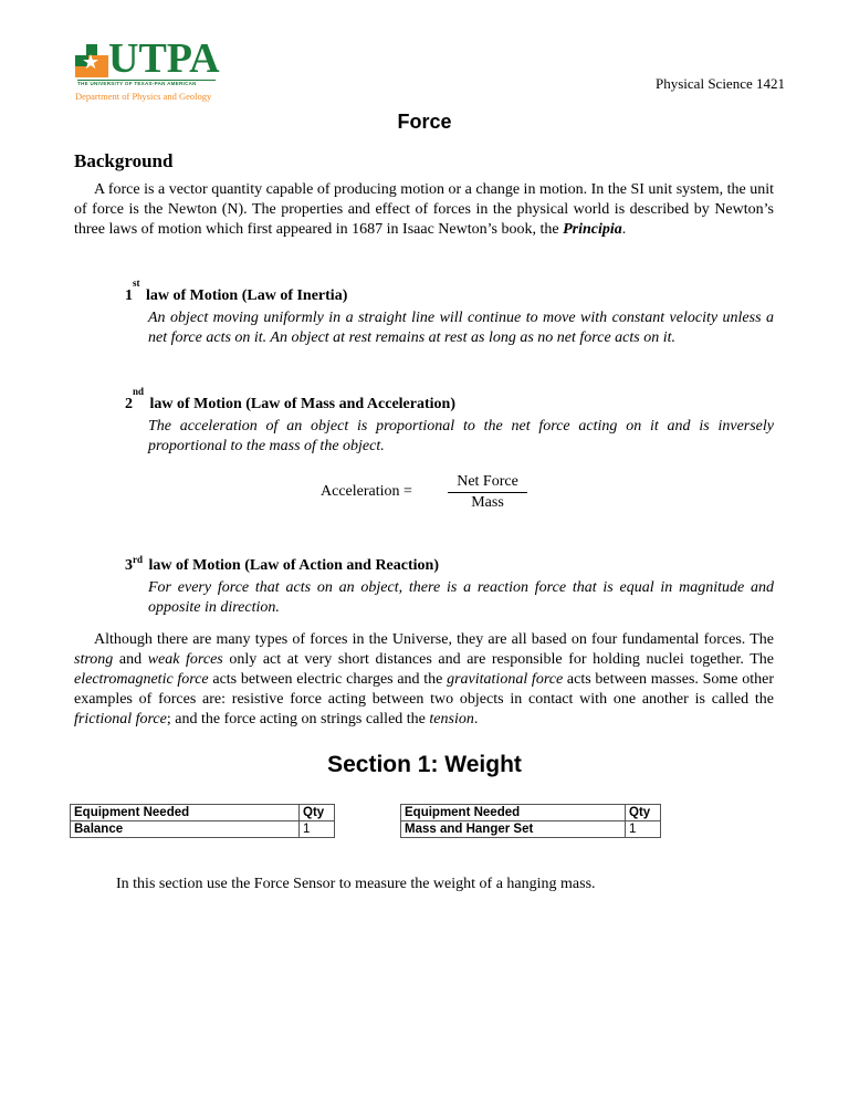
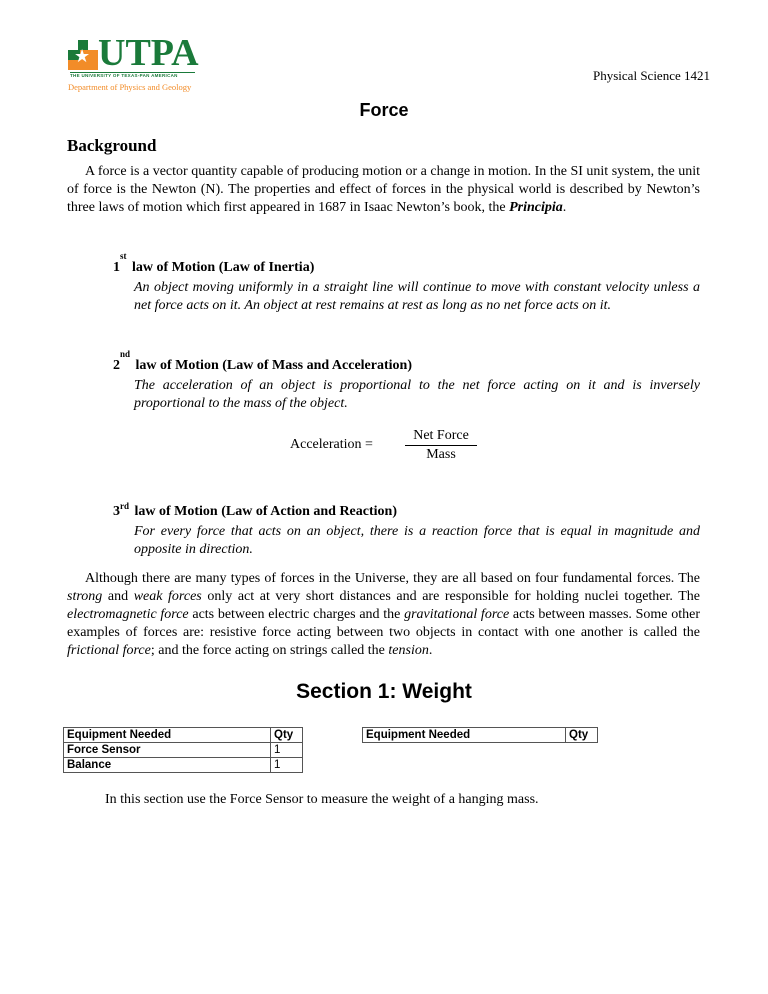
  ★
  UTPA
  Department of Physics and Geology
  Physical Science 1421
  Force
  Background
  A force is a vector quantity capable of producing motion or a change in motion. In the SI unit system, the unit of force is the Newton (N). The properties and effect of forces in the physical world is described by Newton’s three laws of motion which first appeared in 1687 in Isaac Newton’s book, the Principia.
  1st law of Motion (Law of Inertia)
  An object moving uniformly in a straight line will continue to move with constant velocity unless a net force acts on it. An object at rest remains at rest as long as no net force acts on it.
  2nd law of Motion (Law of Mass and Acceleration)
  The acceleration of an object is proportional to the net force acting on it and is inversely proportional to the mass of the object.
  Acceleration =
  Net Force
  Mass
  3rd law of Motion (Law of Action and Reaction)
  For every force that acts on an object, there is a reaction force that is equal in magnitude and opposite in direction.
  Although there are many types of forces in the Universe, they are all based on four fundamental forces. The strong and weak forces only act at very short distances and are responsible for holding nuclei together. The electromagnetic force acts between electric charges and the gravitational force acts between masses. Some other examples of forces are: resistive force acting between two objects in contact with one another is called the frictional force; and the force acting on strings called the tension.
  Section 1: Weight
  Equipment Needed	Qty
+ Force Sensor	1
  Balance	1
  Equipment Needed	Qty
- Mass and Hanger Set	1
  In this section use the Force Sensor to measure the weight of a hanging mass.
